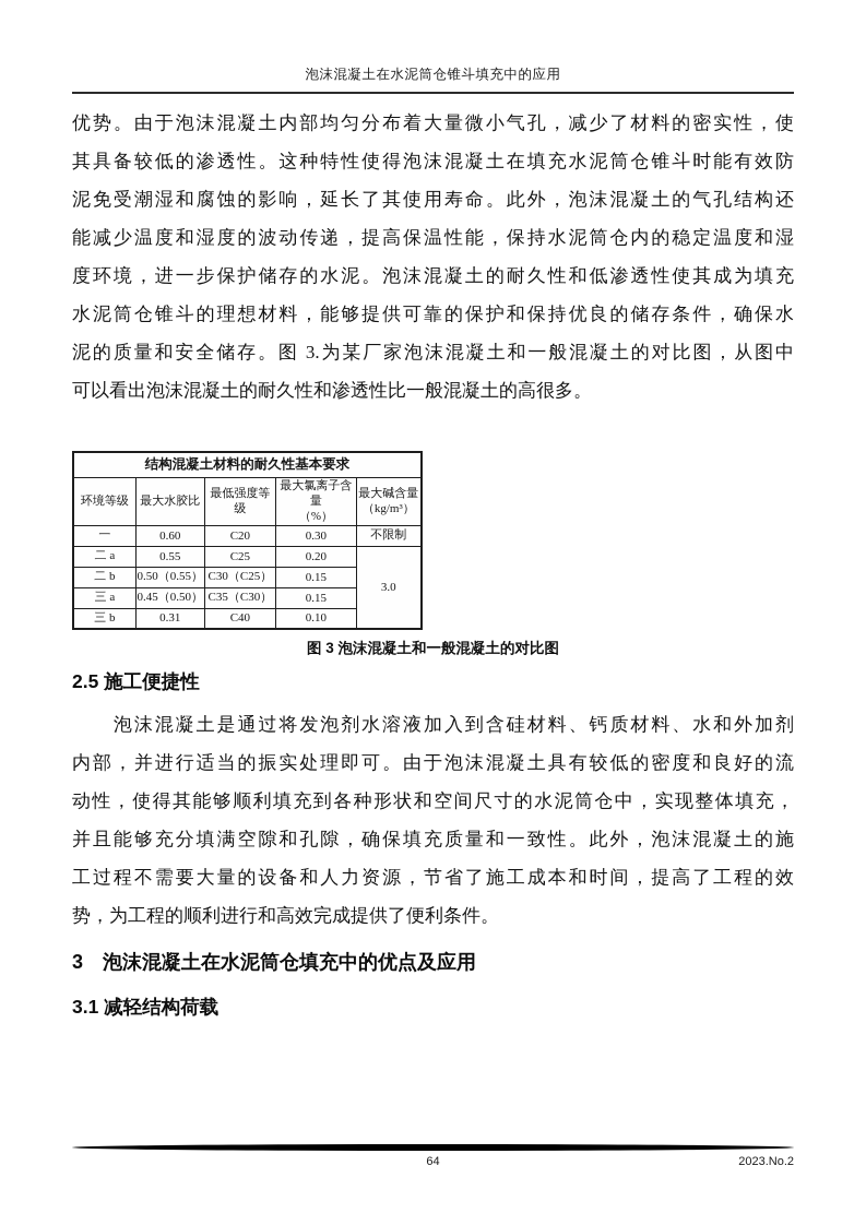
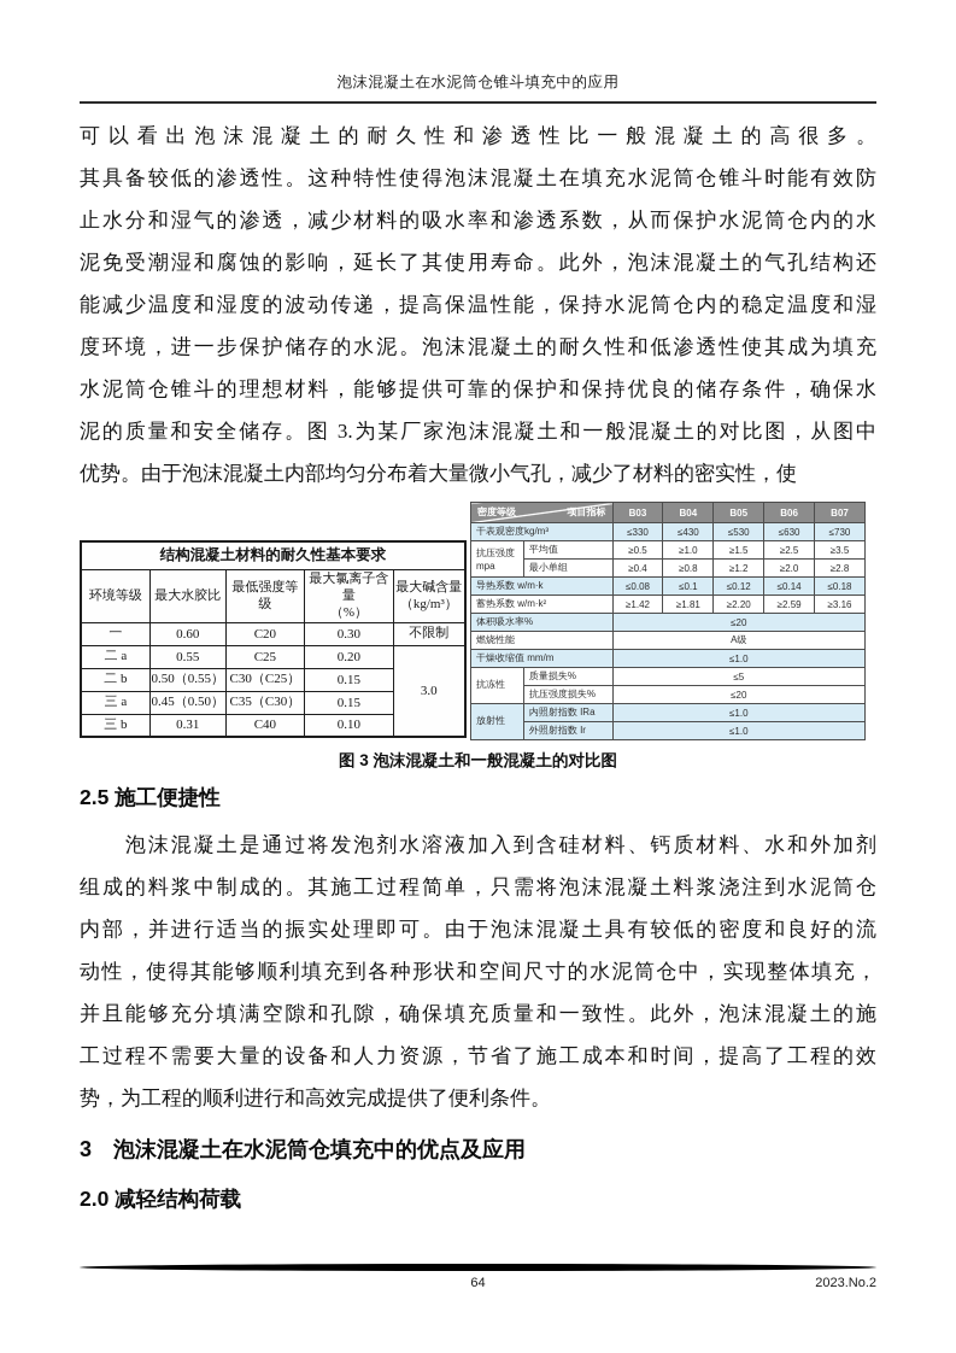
  泡沫混凝土在水泥筒仓锥斗填充中的应用
- 优势。由于泡沫混凝土内部均匀分布着大量微小气孔，减少了材料的密实性，使
+ 可以看出泡沫混凝土的耐久性和渗透性比一般混凝土的高很多。
  其具备较低的渗透性。这种特性使得泡沫混凝土在填充水泥筒仓锥斗时能有效防
+ 止水分和湿气的渗透，减少材料的吸水率和渗透系数，从而保护水泥筒仓内的水
  泥免受潮湿和腐蚀的影响，延长了其使用寿命。此外，泡沫混凝土的气孔结构还
  能减少温度和湿度的波动传递，提高保温性能，保持水泥筒仓内的稳定温度和湿
  度环境，进一步保护储存的水泥。泡沫混凝土的耐久性和低渗透性使其成为填充
  水泥筒仓锥斗的理想材料，能够提供可靠的保护和保持优良的储存条件，确保水
  泥的质量和安全储存。图 3.为某厂家泡沫混凝土和一般混凝土的对比图，从图中
- 可以看出泡沫混凝土的耐久性和渗透性比一般混凝土的高很多。
+ 优势。由于泡沫混凝土内部均匀分布着大量微小气孔，减少了材料的密实性，使
  结构混凝土材料的耐久性基本要求
  环境等级	最大水胶比	最低强度等级	最大氯离子含量 （%）	最大碱含量 （kg/m³）
  一	0.60	C20	0.30	不限制
  二 a	0.55	C25	0.20	3.0
  二 b	0.50（0.55）	C30（C25）	0.15
  三 a	0.45（0.50）	C35（C30）	0.15
  三 b	0.31	C40	0.10
+ 密度等级 项目指标	B03	B04	B05	B06	B07
+ 干表观密度kg/m³	≤330	≤430	≤530	≤630	≤730
+ 抗压强度 mpa	平均值	≥0.5	≥1.0	≥1.5	≥2.5	≥3.5
+ 最小单组	≥0.4	≥0.8	≥1.2	≥2.0	≥2.8
+ 导热系数 w/m·k	≤0.08	≤0.1	≤0.12	≤0.14	≤0.18
+ 蓄热系数 w/m·k²	≥1.42	≥1.81	≥2.20	≥2.59	≥3.16
+ 体积吸水率%	≤20
+ 燃烧性能	A级
+ 干燥收缩值 mm/m	≤1.0
+ 抗冻性	质量损失%	≤5
+ 抗压强度损失%	≤20
+ 放射性	内照射指数 IRa	≤1.0
+ 外照射指数 Ir	≤1.0
  图 3 泡沫混凝土和一般混凝土的对比图
  2.5 施工便捷性
  泡沫混凝土是通过将发泡剂水溶液加入到含硅材料、钙质材料、水和外加剂
+ 组成的料浆中制成的。其施工过程简单，只需将泡沫混凝土料浆浇注到水泥筒仓
  内部，并进行适当的振实处理即可。由于泡沫混凝土具有较低的密度和良好的流
  动性，使得其能够顺利填充到各种形状和空间尺寸的水泥筒仓中，实现整体填充，
  并且能够充分填满空隙和孔隙，确保填充质量和一致性。此外，泡沫混凝土的施
  工过程不需要大量的设备和人力资源，节省了施工成本和时间，提高了工程的效
  势，为工程的顺利进行和高效完成提供了便利条件。
  3 泡沫混凝土在水泥筒仓填充中的优点及应用
- 3.1 减轻结构荷载
+ 2.0 减轻结构荷载
  64
  2023.No.2
